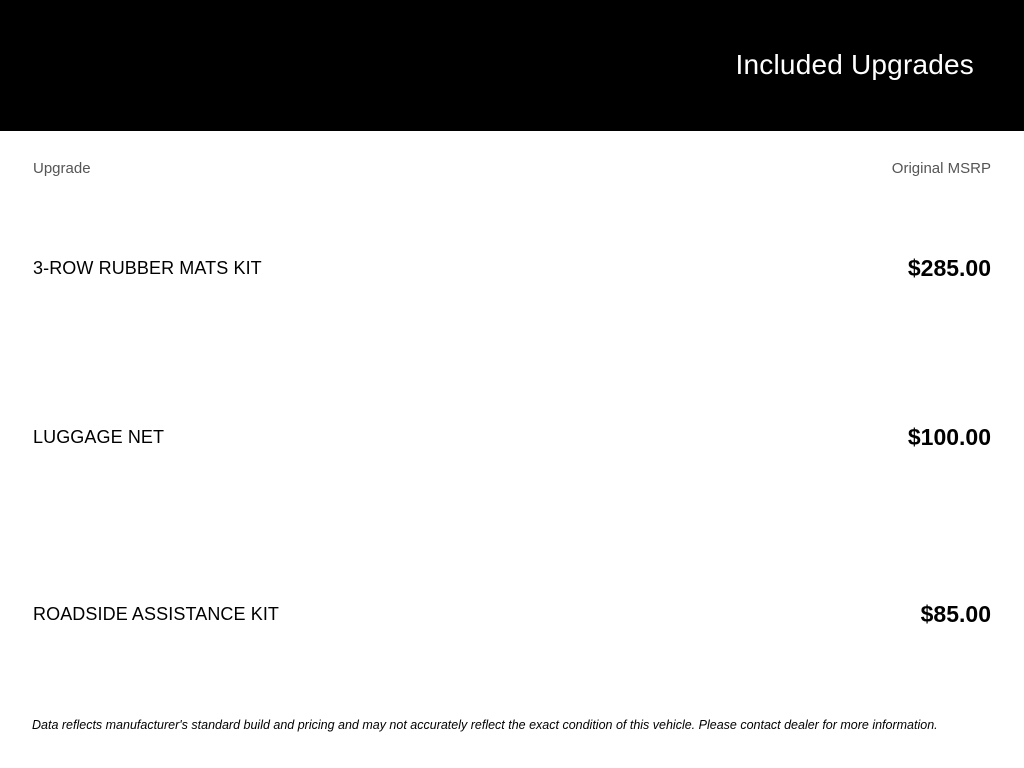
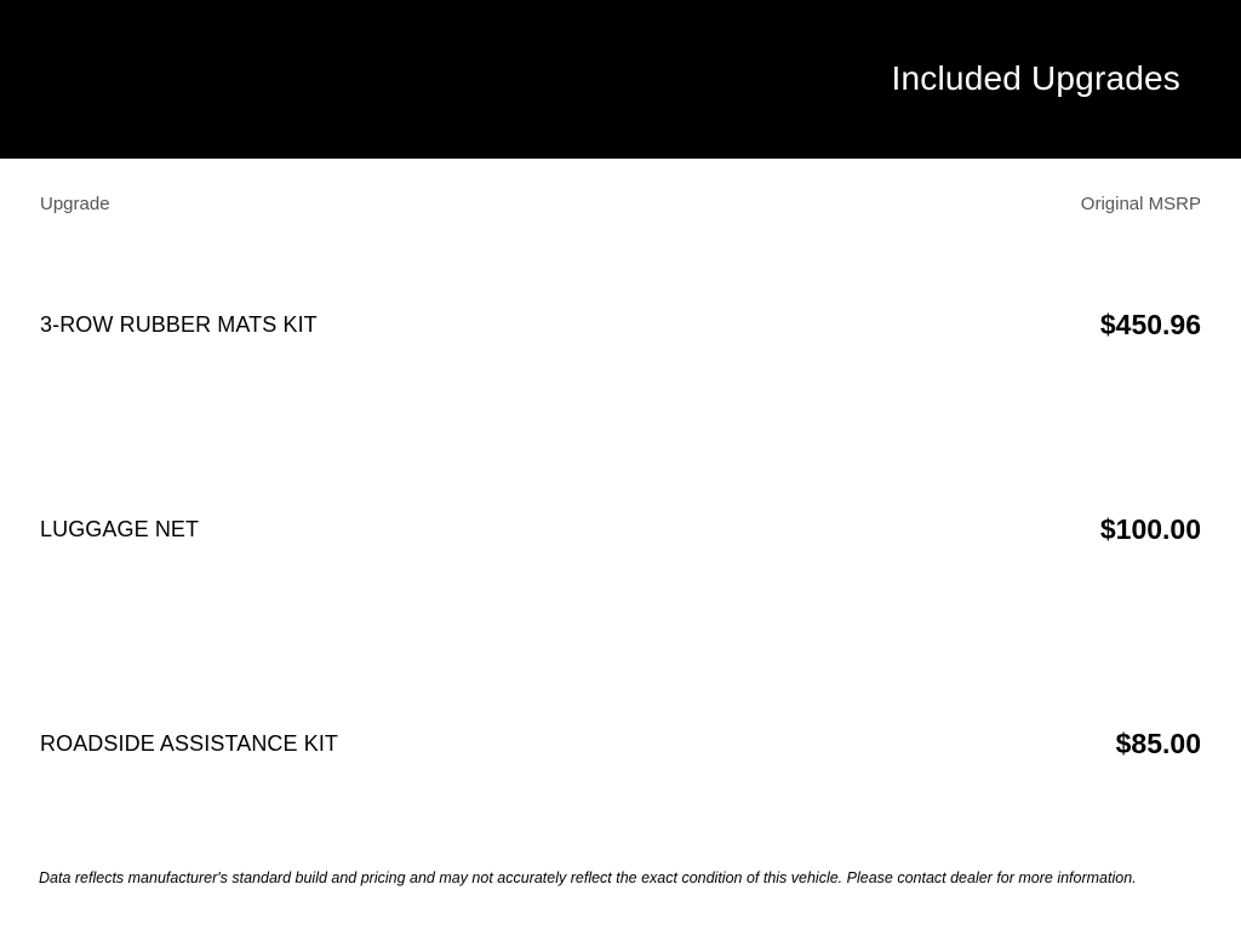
  Included Upgrades
  Upgrade	Original MSRP
- 3-ROW RUBBER MATS KIT	$285.00
+ 3-ROW RUBBER MATS KIT	$450.96
  LUGGAGE NET	$100.00
  ROADSIDE ASSISTANCE KIT	$85.00
  Data reflects manufacturer's standard build and pricing and may not accurately reflect the exact condition of this vehicle. Please contact dealer for more information.
